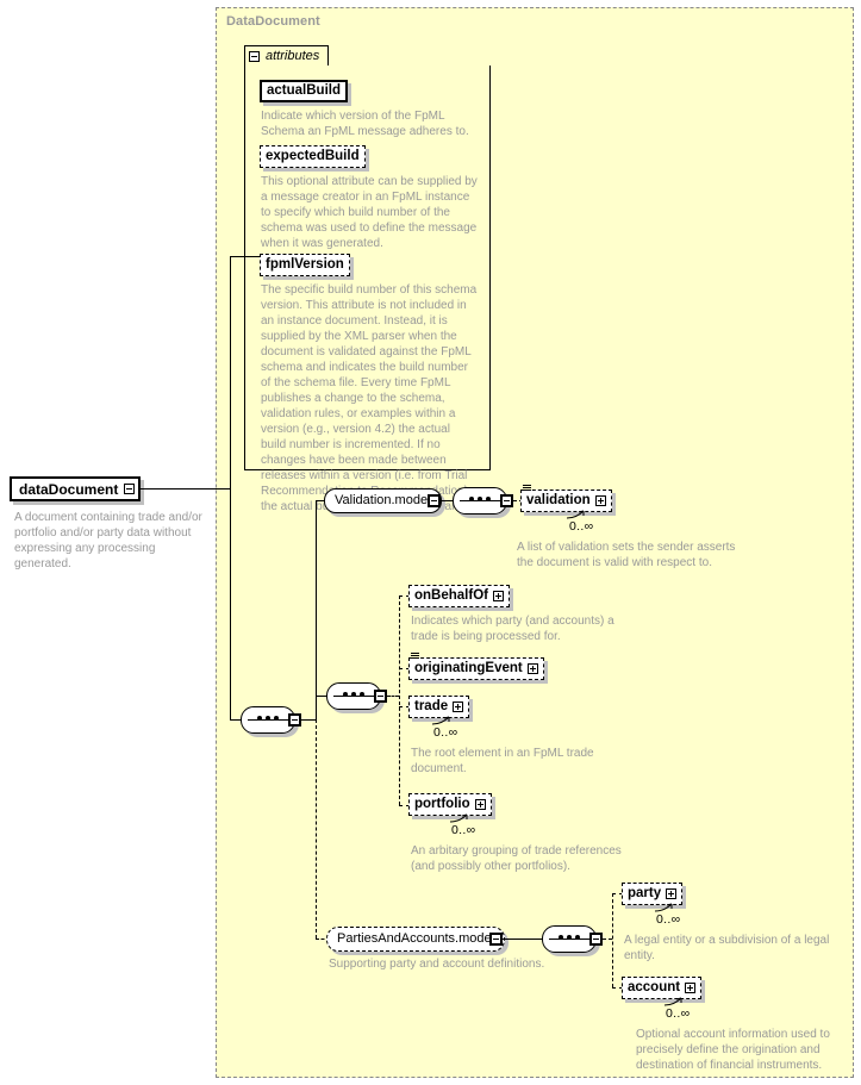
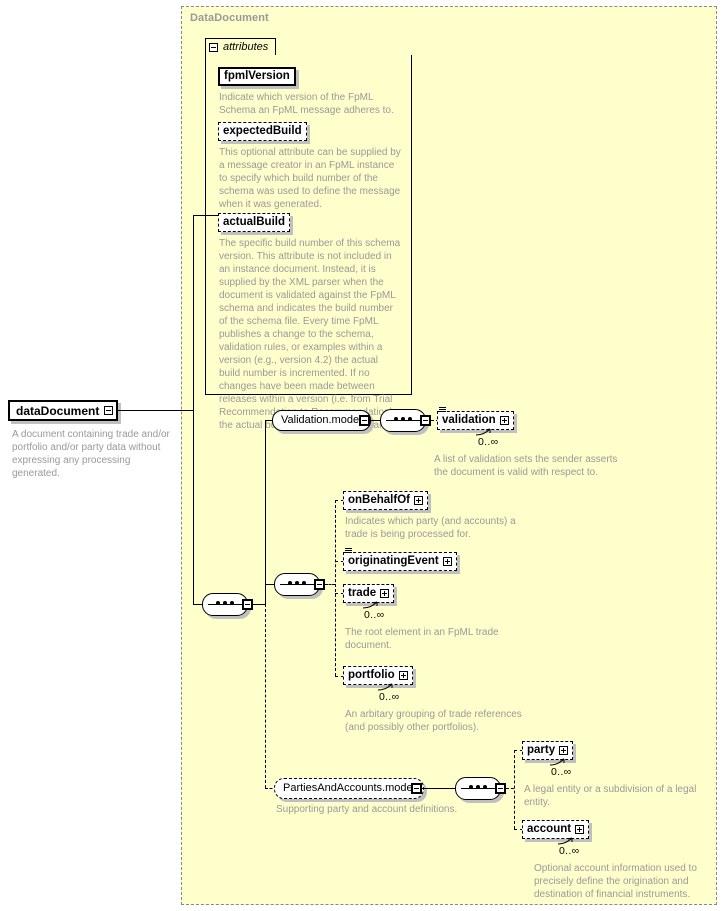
  DataDocument
  attributes
- actualBuild
+ fpmlVersion
  Indicate which version of the FpML Schema an FpML message adheres to.
  expectedBuild
  This optional attribute can be supplied by a message creator in an FpML instance to specify which build number of the schema was used to define the message when it was generated.
- fpmlVersion
+ actualBuild
  The specific build number of this schema version. This attribute is not included in an instance document. Instead, it is supplied by the XML parser when the document is validated against the FpML schema and indicates the build number of the schema file. Every time FpML publishes a change to the schema, validation rules, or examples within a version (e.g., version 4.2) the actual build number is incremented. If no changes have been made between releases within a version (i.e. from Trial Recommendati the actual b sa
  dataDocument
  A document containing trade and/or portfolio and/or party data without expressing any processing generated.
  Validation.mode
  validation
  0..∞
  A list of validation sets the sender asserts the document is valid with respect to.
  onBehalfOf
  Indicates which party (and accounts) a trade is being processed for.
  originatingEvent
  trade
  0..∞
  The root element in an FpML trade document.
  portfolio
  0..∞
  An arbitary grouping of trade references (and possibly other portfolios).
  PartiesAndAccounts.mode
  Supporting party and account definitions.
  party
  0..∞
  A legal entity or a subdivision of a legal entity.
  account
  0..∞
  Optional account information used to precisely define the origination and destination of financial instruments.
